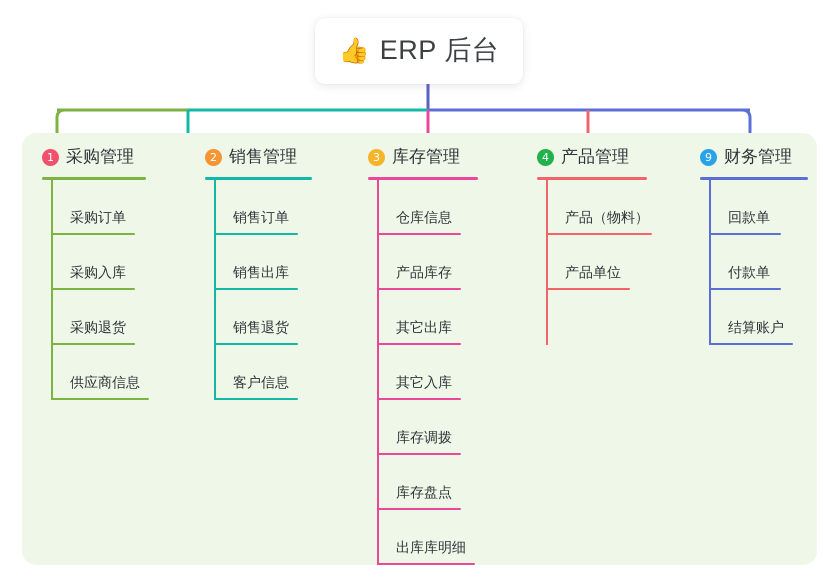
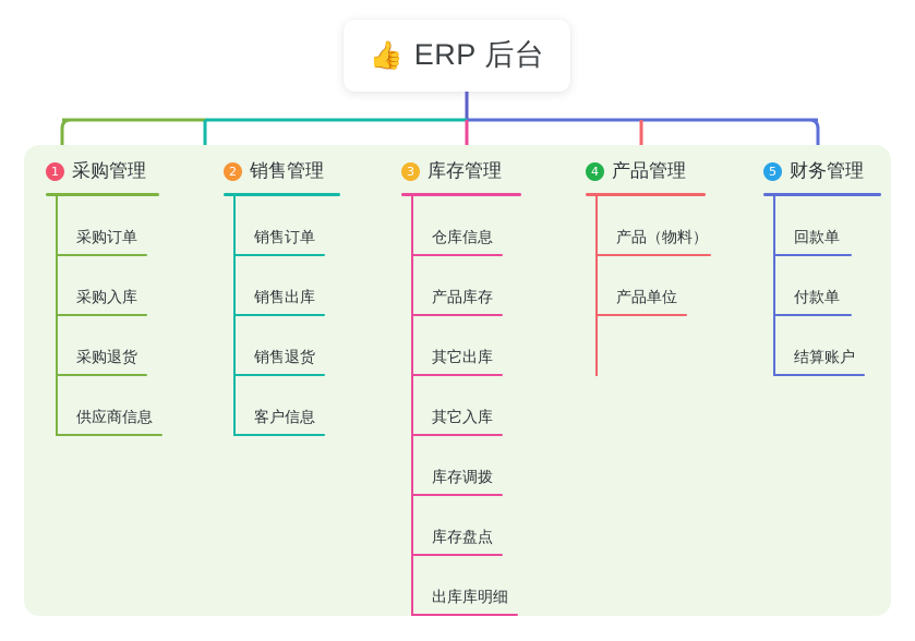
  👍
  ERP 后台
  1
  采购管理
  采购订单
  采购入库
  采购退货
  供应商信息
  2
  销售管理
  销售订单
  销售出库
  销售退货
  客户信息
  3
  库存管理
  仓库信息
  产品库存
  其它出库
  其它入库
  库存调拨
  库存盘点
  出库库明细
  4
  产品管理
  产品（物料）
  产品单位
- 9
+ 5
  财务管理
  回款单
  付款单
  结算账户
